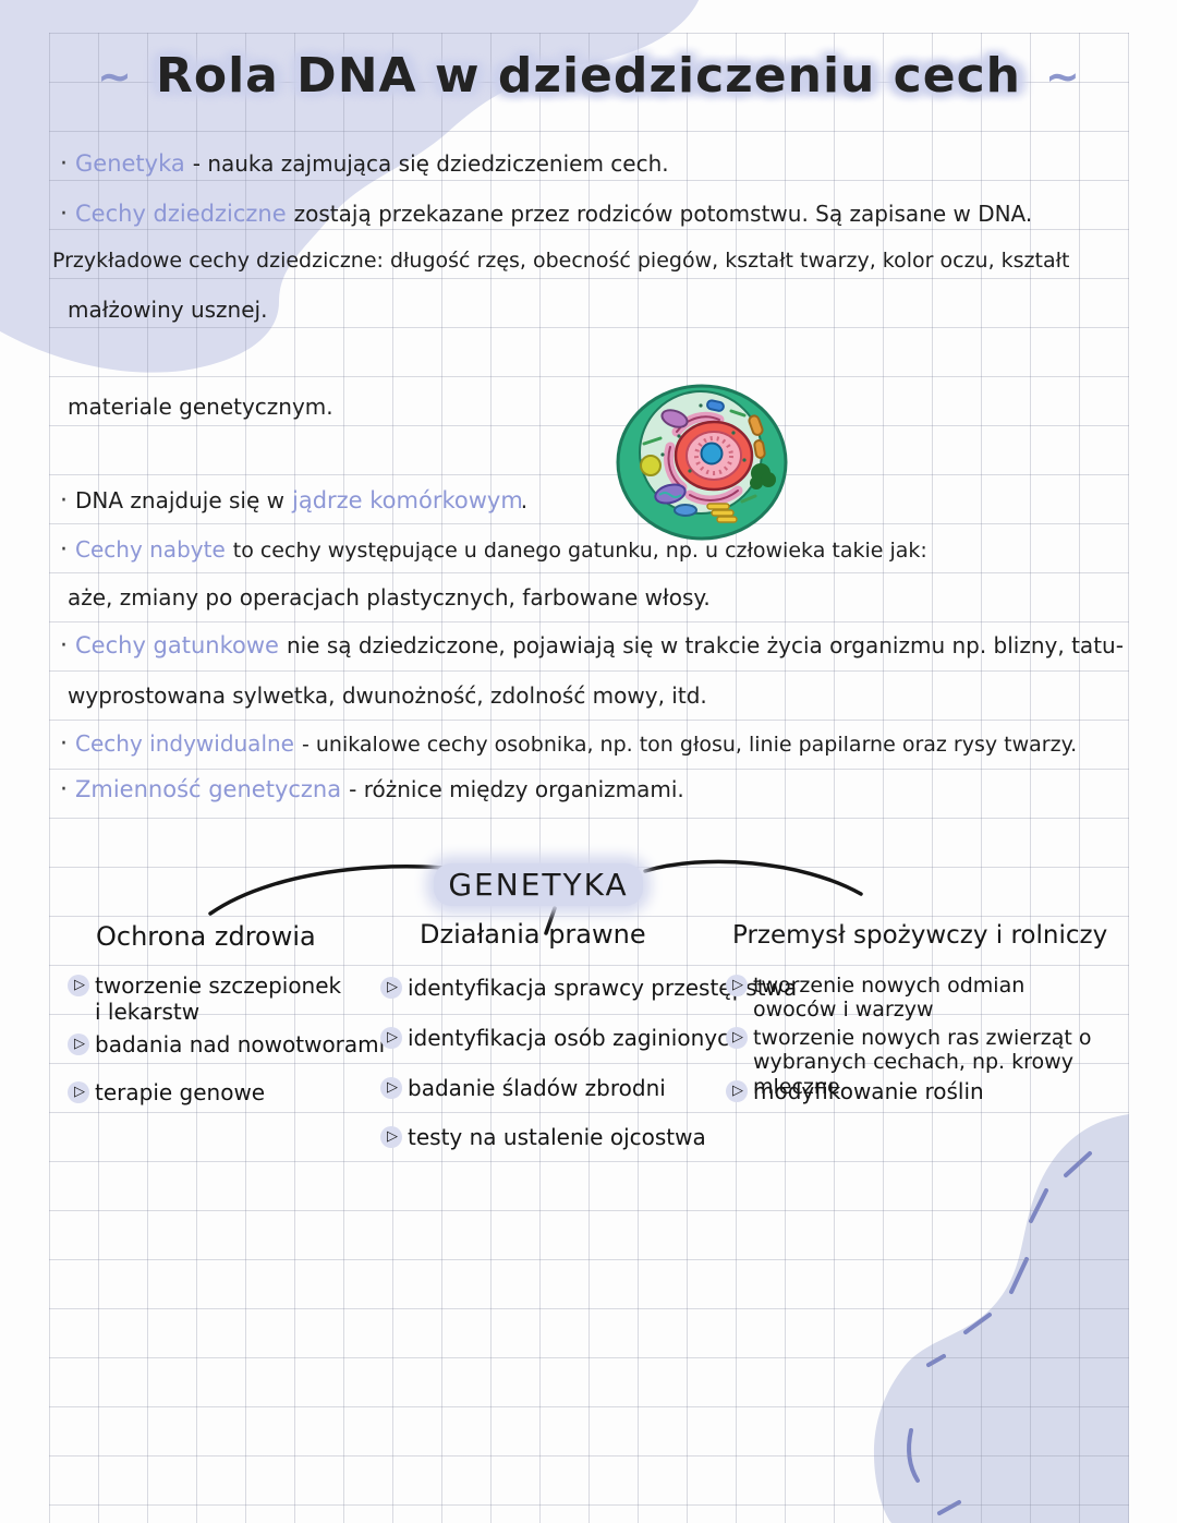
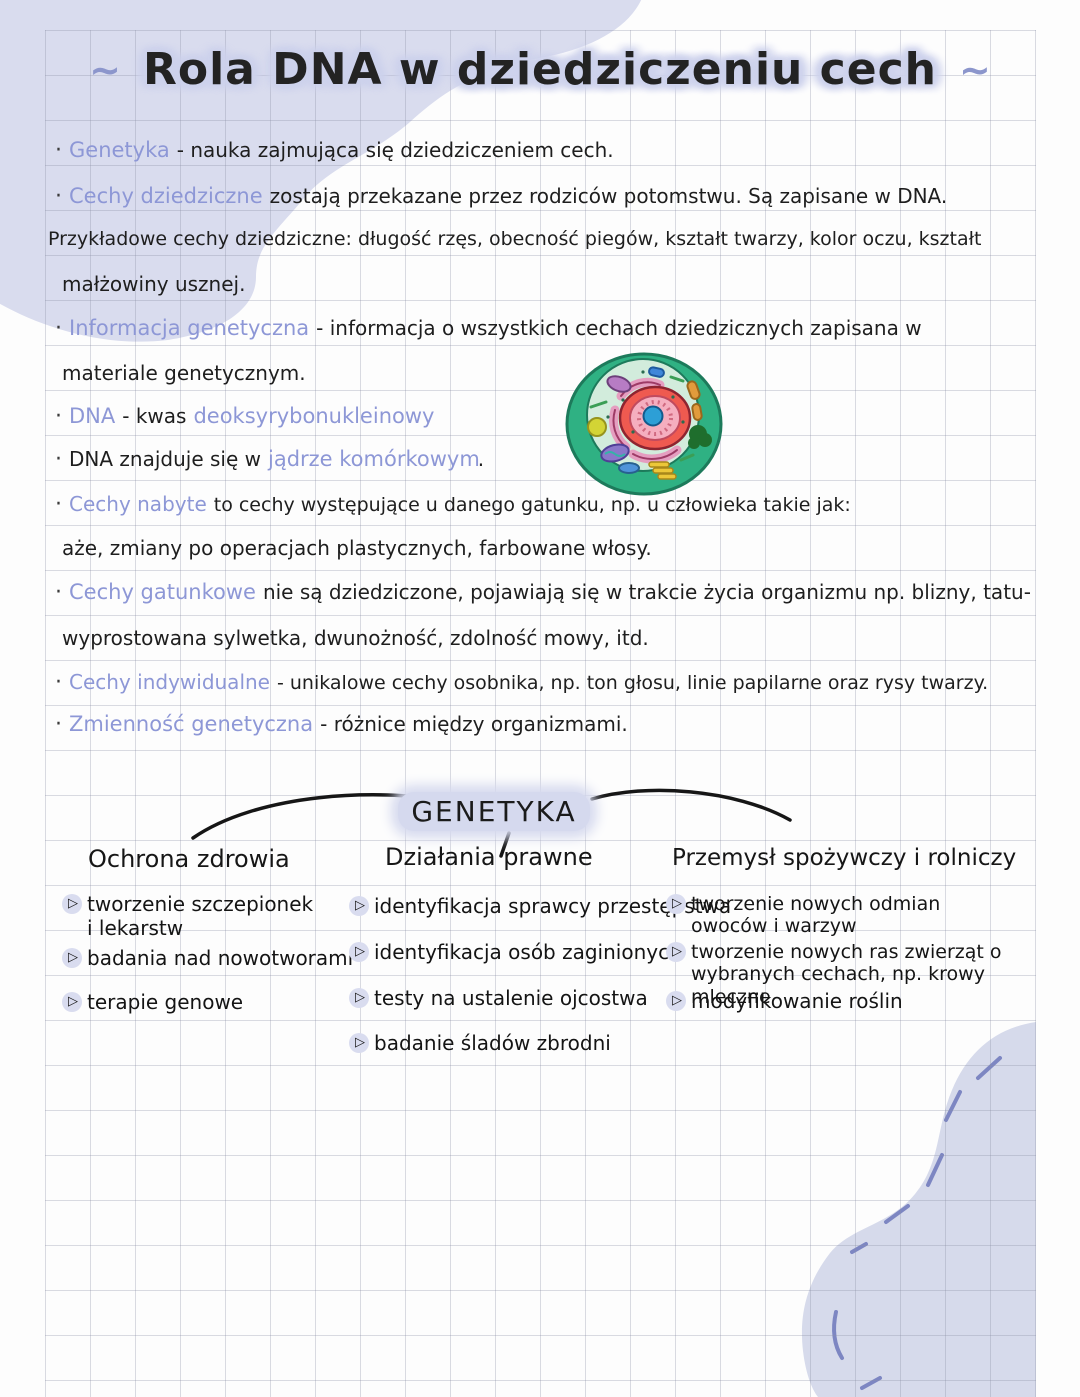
  ∼
  Rola DNA w dziedziczeniu cech
  ∼
  · Genetyka - nauka zajmująca się dziedziczeniem cech.
  · Cechy dziedziczne zostają przekazane przez rodziców potomstwu. Są zapisane w DNA.
  Przykładowe cechy dziedziczne: długość rzęs, obecność piegów, kształt twarzy, kolor oczu, kształt
  małżowiny usznej.
+ · Informacja genetyczna - informacja o wszystkich cechach dziedzicznych zapisana w
  materiale genetycznym.
+ · DNA - kwas deoksyrybonukleinowy
  · DNA znajduje się w jądrze komórkowym.
  · Cechy nabyte to cechy występujące u danego gatunku, np. u człowieka takie jak:
  aże, zmiany po operacjach plastycznych, farbowane włosy.
  · Cechy gatunkowe nie są dziedziczone, pojawiają się w trakcie życia organizmu np. blizny, tatu-
  wyprostowana sylwetka, dwunożność, zdolność mowy, itd.
  · Cechy indywidualne - unikalowe cechy osobnika, np. ton głosu, linie papilarne oraz rysy twarzy.
  · Zmienność genetyczna - różnice między organizmami.
  GENETYKA
  Ochrona zdrowia
  Działania prawne
  Przemysł spożywczy i rolniczy
  ▷
  tworzenie szczepionek i lekarstw
  ▷
  badania nad nowotworam
  ▷
  terapie genowe
  ▷
  identyfikacja sprawcy przeststwa
  ▷
  identyfikacja osób zaginionyc
  ▷
- badanie śladów zbrodni
+ testy na ustalenie ojcostwa
  ▷
- testy na ustalenie ojcostwa
+ badanie śladów zbrodni
  ▷
  tworzenie nowych odmian owoców i warzyw
  ▷
  tworzenie nowych ras zwierząt o wybranych cechach, np. krowy mleczne
  ▷
  modyfikowanie roślin
